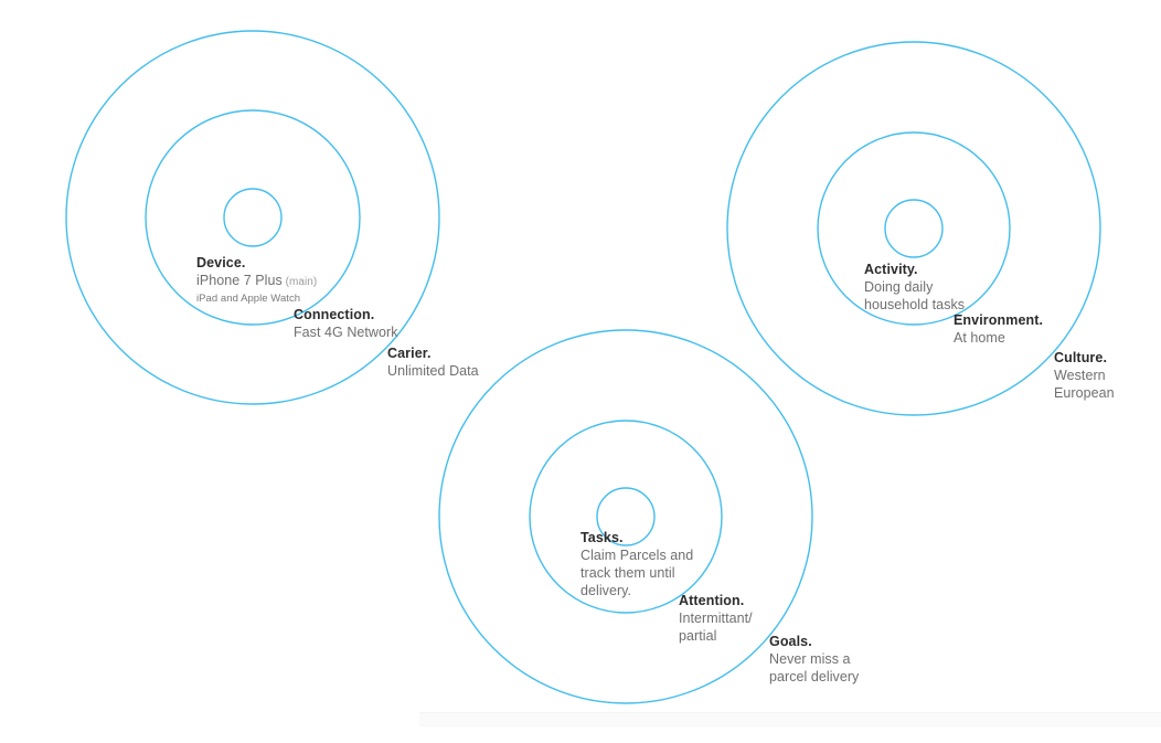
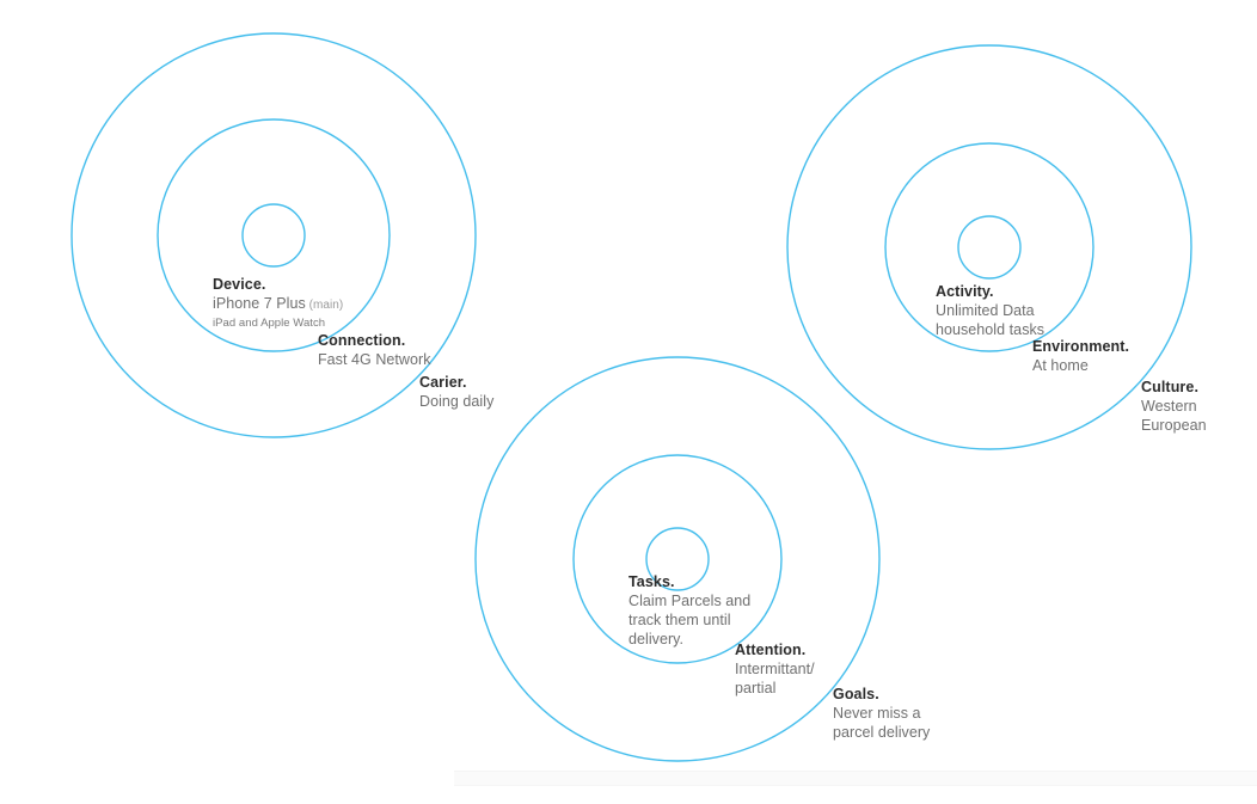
  Device.
  iPhone 7 Plus (main)
  iPad and Apple Watch
  Connection.
  Fast 4G Network
  Carier.
- Unlimited Data
+ Doing daily
  Activity.
- Doing daily
+ Unlimited Data
  household tasks
  Environment.
  At home
  Culture.
  Western
  European
  Tasks.
  Claim Parcels and
  track them until
  delivery.
  Attention.
  Intermittant/
  partial
  Goals.
  Never miss a
  parcel delivery
